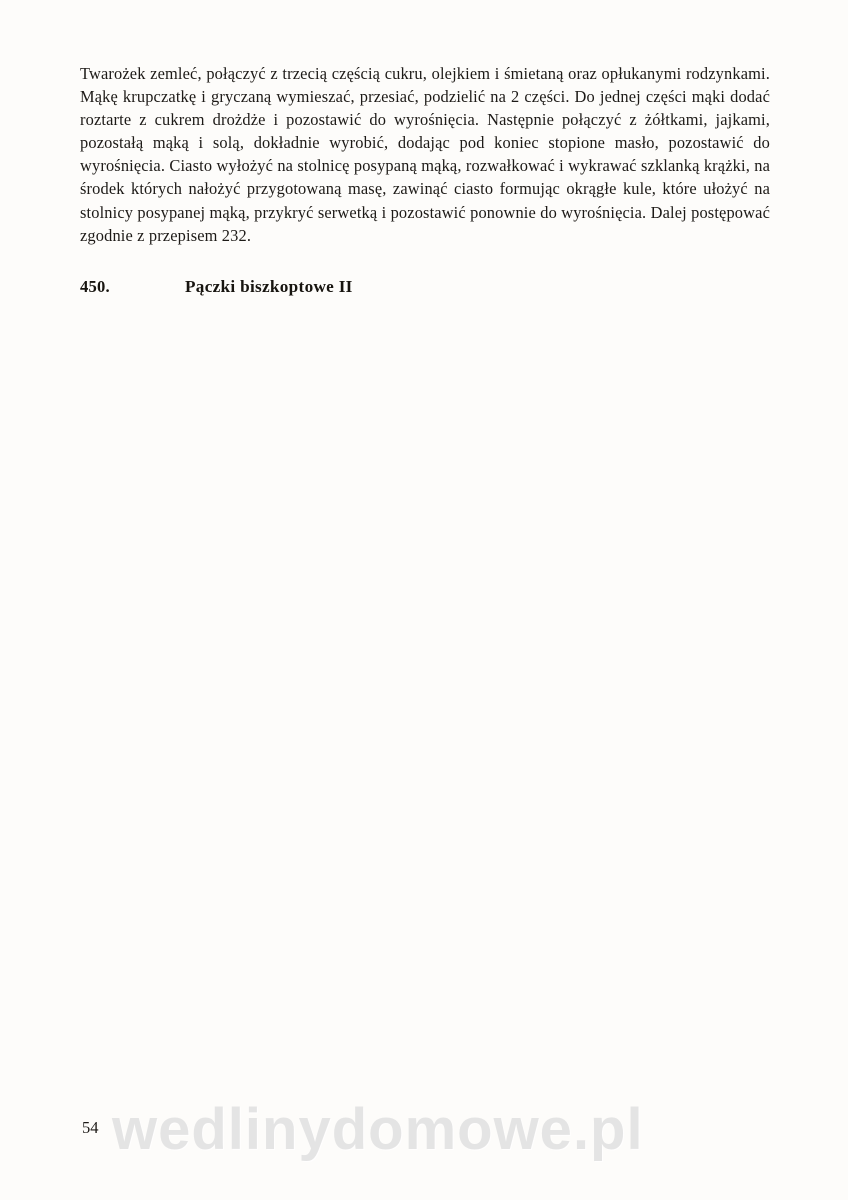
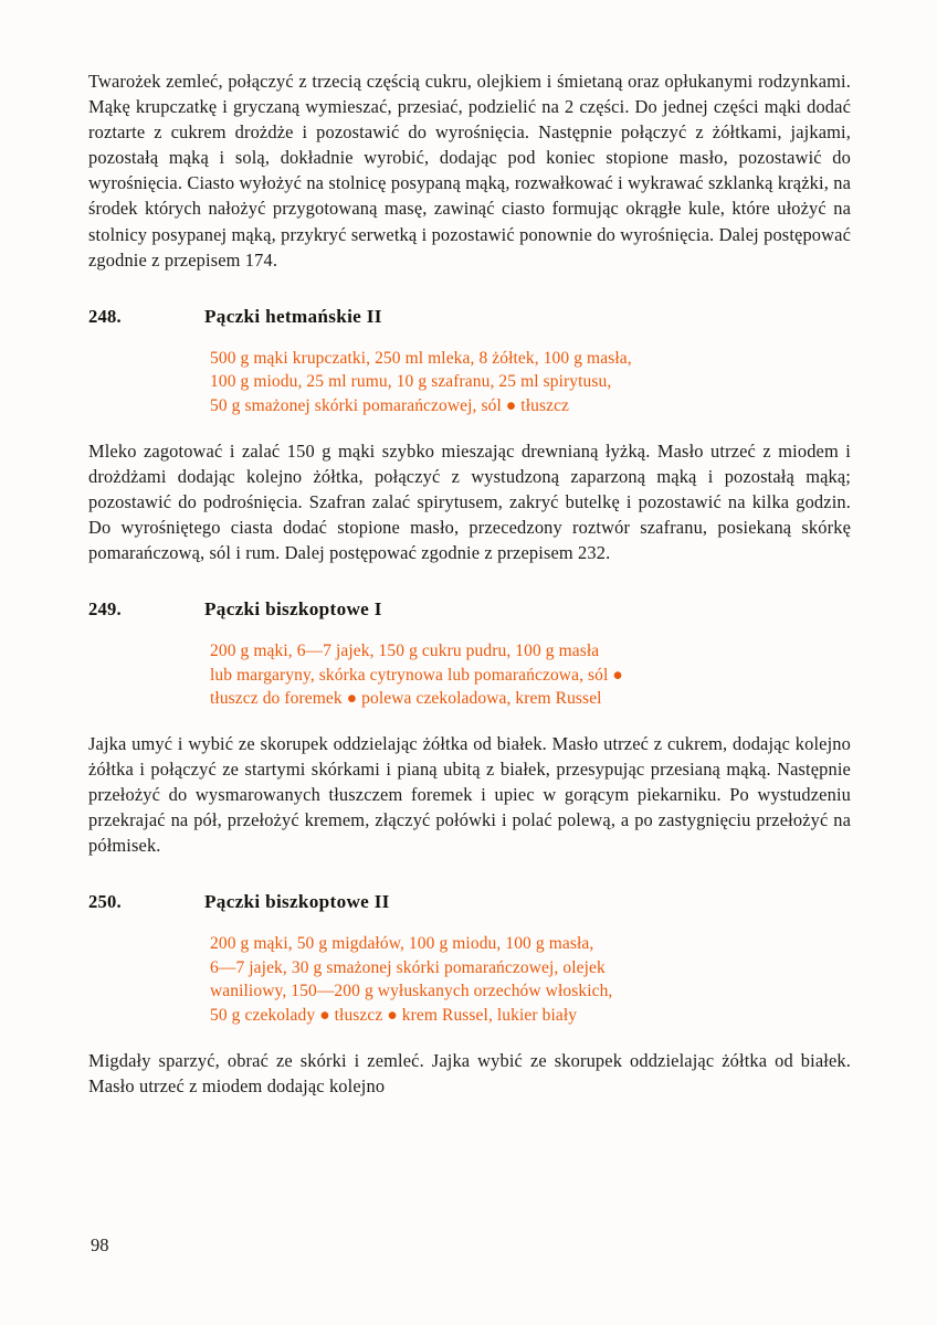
- Twarożek zemleć, połączyć z trzecią częścią cukru, olejkiem i śmietaną oraz opłukanymi rodzynkami. Mąkę krupczatkę i gryczaną wymieszać, przesiać, podzielić na 2 części. Do jednej części mąki dodać roztarte z cukrem drożdże i pozostawić do wyrośnięcia. Następnie połączyć z żółtkami, jajkami, pozostałą mąką i solą, dokładnie wyrobić, dodając pod koniec stopione masło, pozostawić do wyrośnięcia. Ciasto wyłożyć na stolnicę posypaną mąką, rozwałkować i wykrawać szklanką krążki, na środek których nałożyć przygotowaną masę, zawinąć ciasto formując okrągłe kule, które ułożyć na stolnicy posypanej mąką, przykryć serwetką i pozostawić ponownie do wyrośnięcia. Dalej postępować zgodnie z przepisem 232.
+ Twarożek zemleć, połączyć z trzecią częścią cukru, olejkiem i śmietaną oraz opłukanymi rodzynkami. Mąkę krupczatkę i gryczaną wymieszać, przesiać, podzielić na 2 części. Do jednej części mąki dodać roztarte z cukrem drożdże i pozostawić do wyrośnięcia. Następnie połączyć z żółtkami, jajkami, pozostałą mąką i solą, dokładnie wyrobić, dodając pod koniec stopione masło, pozostawić do wyrośnięcia. Ciasto wyłożyć na stolnicę posypaną mąką, rozwałkować i wykrawać szklanką krążki, na środek których nałożyć przygotowaną masę, zawinąć ciasto formując okrągłe kule, które ułożyć na stolnicy posypanej mąką, przykryć serwetką i pozostawić ponownie do wyrośnięcia. Dalej postępować zgodnie z przepisem 174.
+ 248.
+ Pączki hetmańskie II
+ 500 g mąki krupczatki, 250 ml mleka, 8 żółtek, 100 g masła,
+ 100 g miodu, 25 ml rumu, 10 g szafranu, 25 ml spirytusu,
+ 50 g smażonej skórki pomarańczowej, sól ● tłuszcz
+ Mleko zagotować i zalać 150 g mąki szybko mieszając drewnianą łyżką. Masło utrzeć z miodem i drożdżami dodając kolejno żółtka, połączyć z wystudzoną zaparzoną mąką i pozostałą mąką; pozostawić do podrośnięcia. Szafran zalać spirytusem, zakryć butelkę i pozostawić na kilka godzin. Do wyrośniętego ciasta dodać stopione masło, przecedzony roztwór szafranu, posiekaną skórkę pomarańczową, sól i rum. Dalej postępować zgodnie z przepisem 232.
+ 249.
+ Pączki biszkoptowe I
+ 200 g mąki, 6—7 jajek, 150 g cukru pudru, 100 g masła
+ lub margaryny, skórka cytrynowa lub pomarańczowa, sól ●
+ tłuszcz do foremek ● polewa czekoladowa, krem Russel
+ Jajka umyć i wybić ze skorupek oddzielając żółtka od białek. Masło utrzeć z cukrem, dodając kolejno żółtka i połączyć ze startymi skórkami i pianą ubitą z białek, przesypując przesianą mąką. Następnie przełożyć do wysmarowanych tłuszczem foremek i upiec w gorącym piekarniku. Po wystudzeniu przekrajać na pół, przełożyć kremem, złączyć połówki i polać polewą, a po zastygnięciu przełożyć na półmisek.
- 450.
+ 250.
  Pączki biszkoptowe II
+ 200 g mąki, 50 g migdałów, 100 g miodu, 100 g masła,
+ 6—7 jajek, 30 g smażonej skórki pomarańczowej, olejek
+ waniliowy, 150—200 g wyłuskanych orzechów włoskich,
+ 50 g czekolady ● tłuszcz ● krem Russel, lukier biały
+ Migdały sparzyć, obrać ze skórki i zemleć. Jajka wybić ze skorupek oddzielając żółtka od białek. Masło utrzeć z miodem dodając kolejno
- 54
+ 98
- wedlinydomowe.pl
